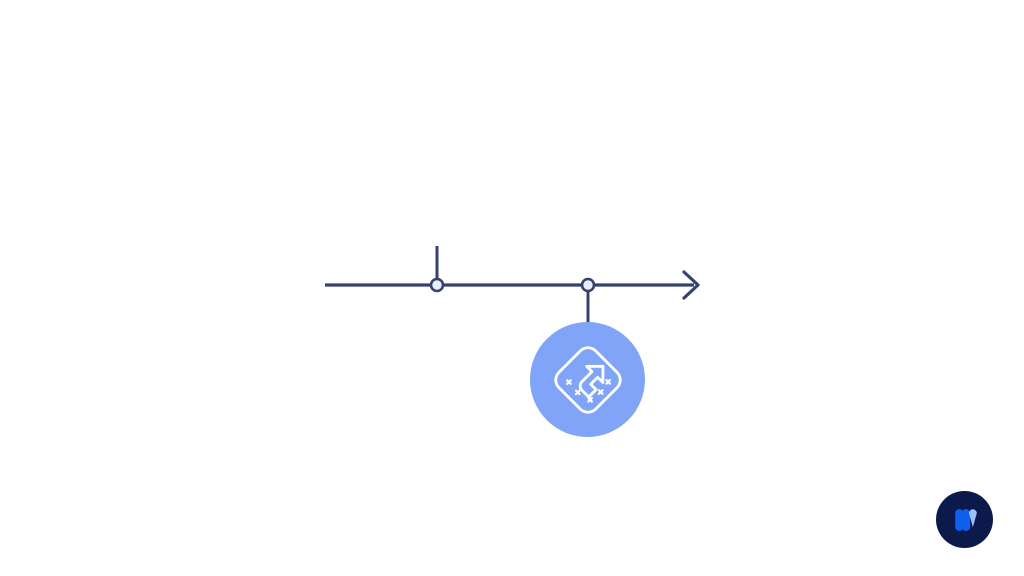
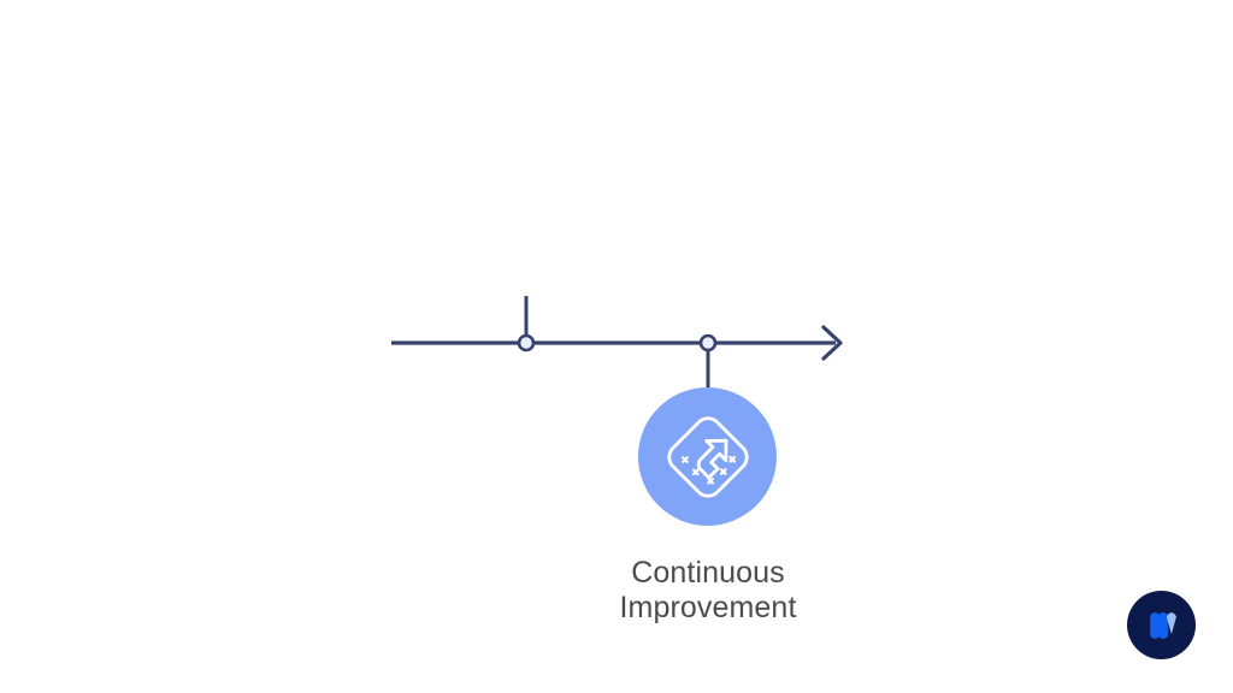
+ Continuous
+ Improvement
